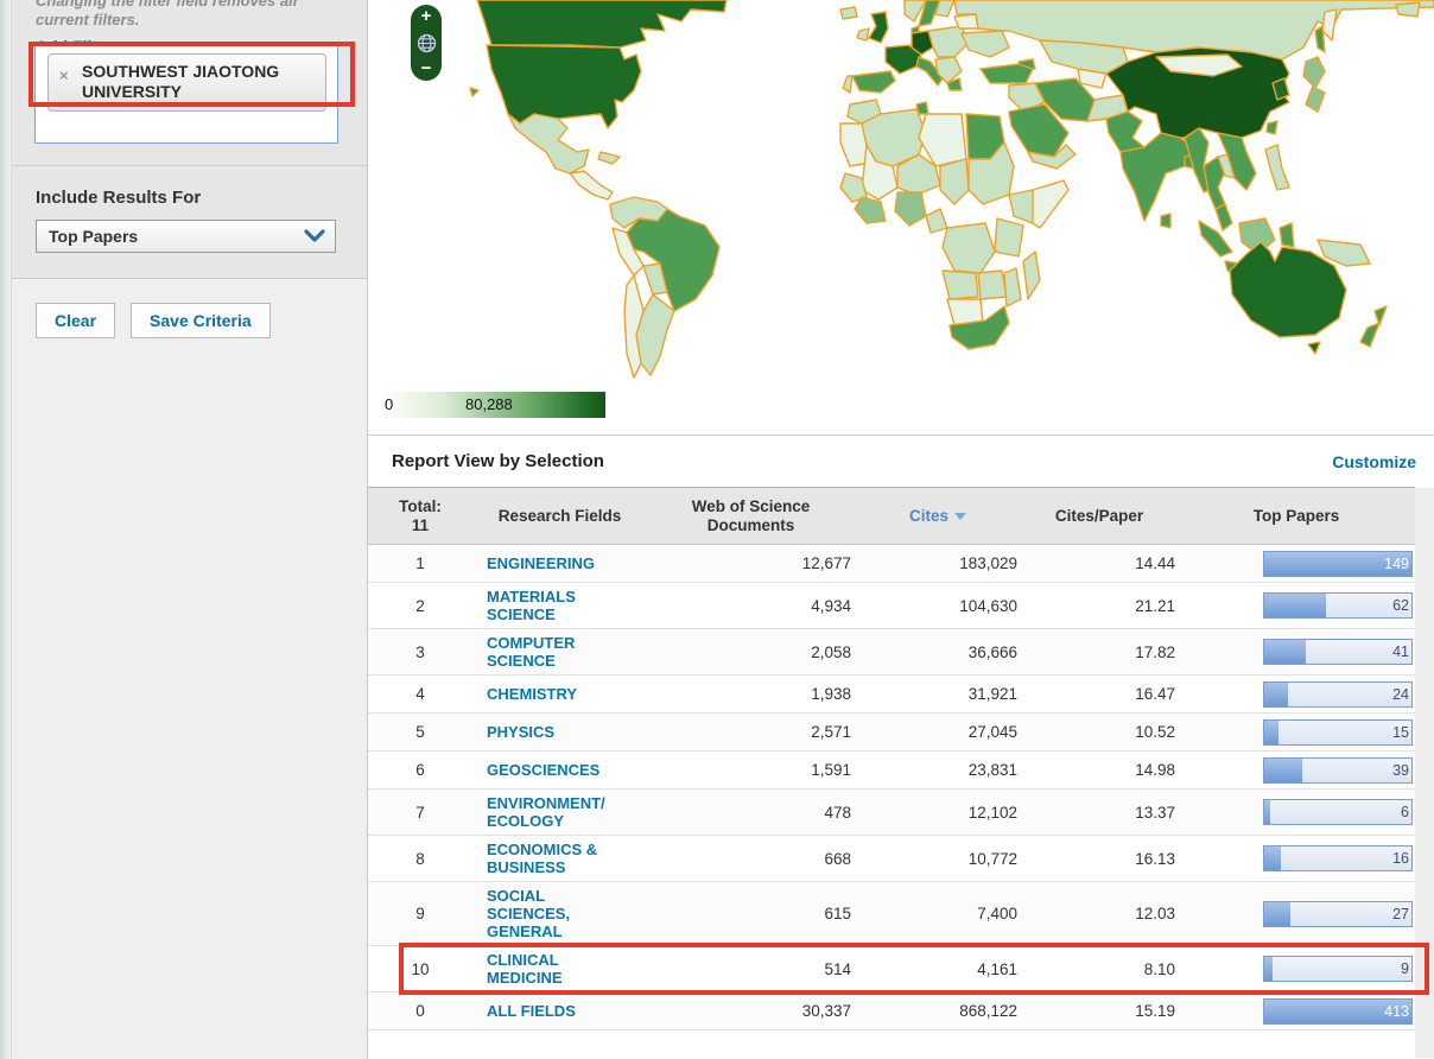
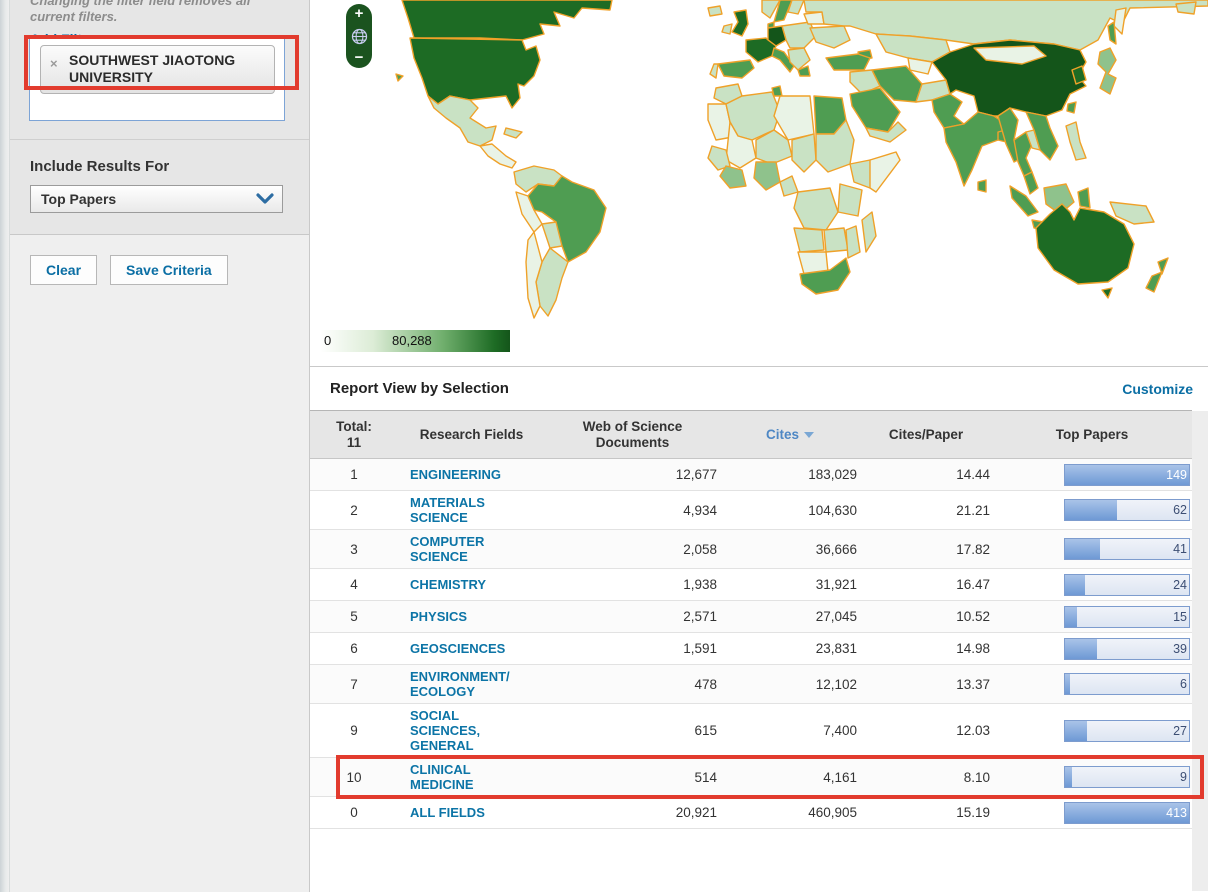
  Changing the filter field removes all current filters.
  ×
  SOUTHWEST JIAOTONG UNIVERSITY
  Include Results For
  Top Papers
  Clear
  Save Criteria
  +
  −
  0
  80,288
  Report View by Selection
  Customize
  Total:
  11
  Research Fields
  Web of Science Documents
  Cites
  Cites/Paper
  Top Papers
  1
  ENGINEERING
  12,677
  183,029
  14.44
  149
  2
  MATERIALS SCIENCE
  4,934
  104,630
  21.21
  62
  3
  COMPUTER SCIENCE
  2,058
  36,666
  17.82
  41
  4
  CHEMISTRY
  1,938
  31,921
  16.47
  24
  5
  PHYSICS
  2,571
  27,045
  10.52
  15
  6
  GEOSCIENCES
  1,591
  23,831
  14.98
  39
  7
  ENVIRONMENT/ECOLOGY
  478
  12,102
  13.37
  6
- 8
- ECONOMICS & BUSINESS
- 668
- 10,772
- 16.13
- 16
  9
  SOCIAL SCIENCES, GENERAL
  615
  7,400
  12.03
  27
  10
  CLINICAL MEDICINE
  514
  4,161
  8.10
  9
  0
  ALL FIELDS
- 30,337
+ 20,921
- 868,122
+ 460,905
  15.19
  413
